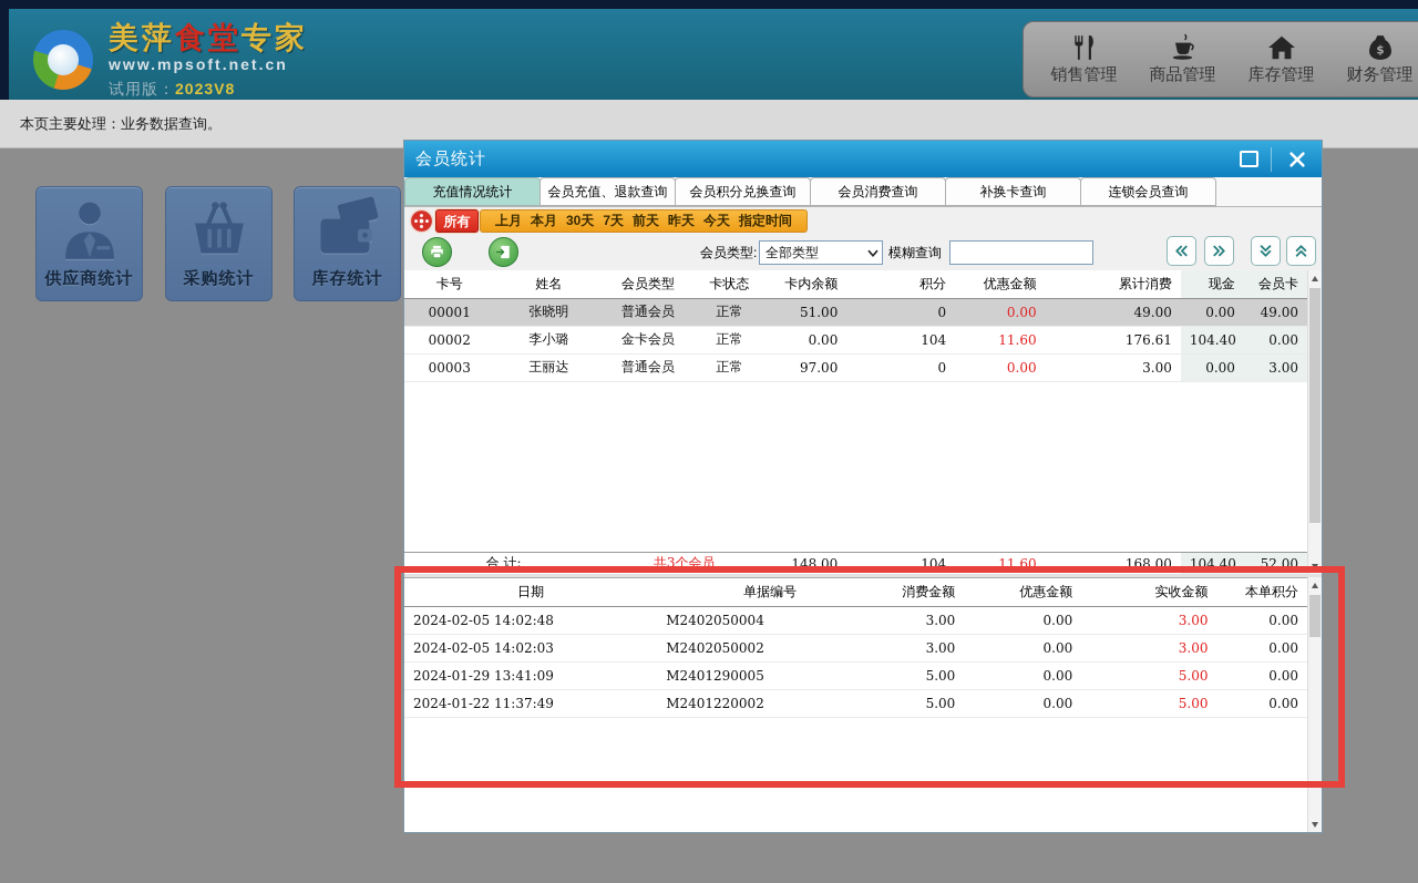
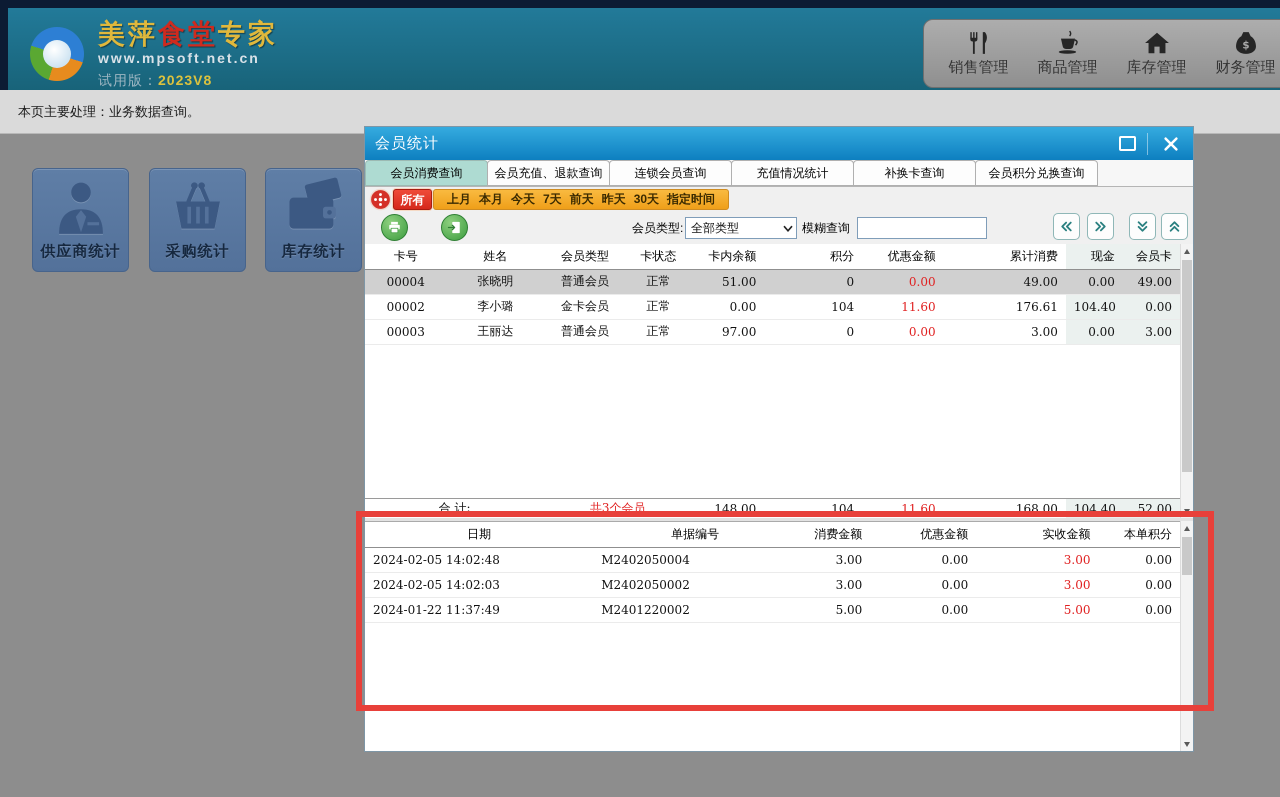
  美萍食堂专家
  www.mpsoft.net.cn
  试用版：2023V8
  销售管理
  商品管理
  库存管理
  $
  财务管理
  本页主要处理：业务数据查询。
  供应商统计
  采购统计
  库存统计
  会员统计
- 充值情况统计
+ 会员消费查询
  会员充值、退款查询
- 会员积分兑换查询
+ 连锁会员查询
- 会员消费查询
+ 充值情况统计
  补换卡查询
- 连锁会员查询
+ 会员积分兑换查询
  所有
  上月
  本月
- 30天
+ 今天
  7天
  前天
  昨天
- 今天
+ 30天
  指定时间
  会员类型:
  全部类型
  模糊查询
  卡号	姓名	会员类型	卡状态	卡内余额	积分	优惠金额	累计消费	现金	会员卡
- 00001	张晓明	普通会员	正常	51.00	0	0.00	49.00	0.00	49.00
+ 00004	张晓明	普通会员	正常	51.00	0	0.00	49.00	0.00	49.00
  00002	李小璐	金卡会员	正常	0.00	104	11.60	176.61	104.40	0.00
  00003	王丽达	普通会员	正常	97.00	0	0.00	3.00	0.00	3.00
  合 计:	共3个会员	148.00	104	11.60	168.00	104.40	52.00
  日期	单据编号	消费金额	优惠金额	实收金额	本单积分
  2024-02-05 14:02:48	M2402050004	3.00	0.00	3.00	0.00
  2024-02-05 14:02:03	M2402050002	3.00	0.00	3.00	0.00
- 2024-01-29 13:41:09	M2401290005	5.00	0.00	5.00	0.00
  2024-01-22 11:37:49	M2401220002	5.00	0.00	5.00	0.00
